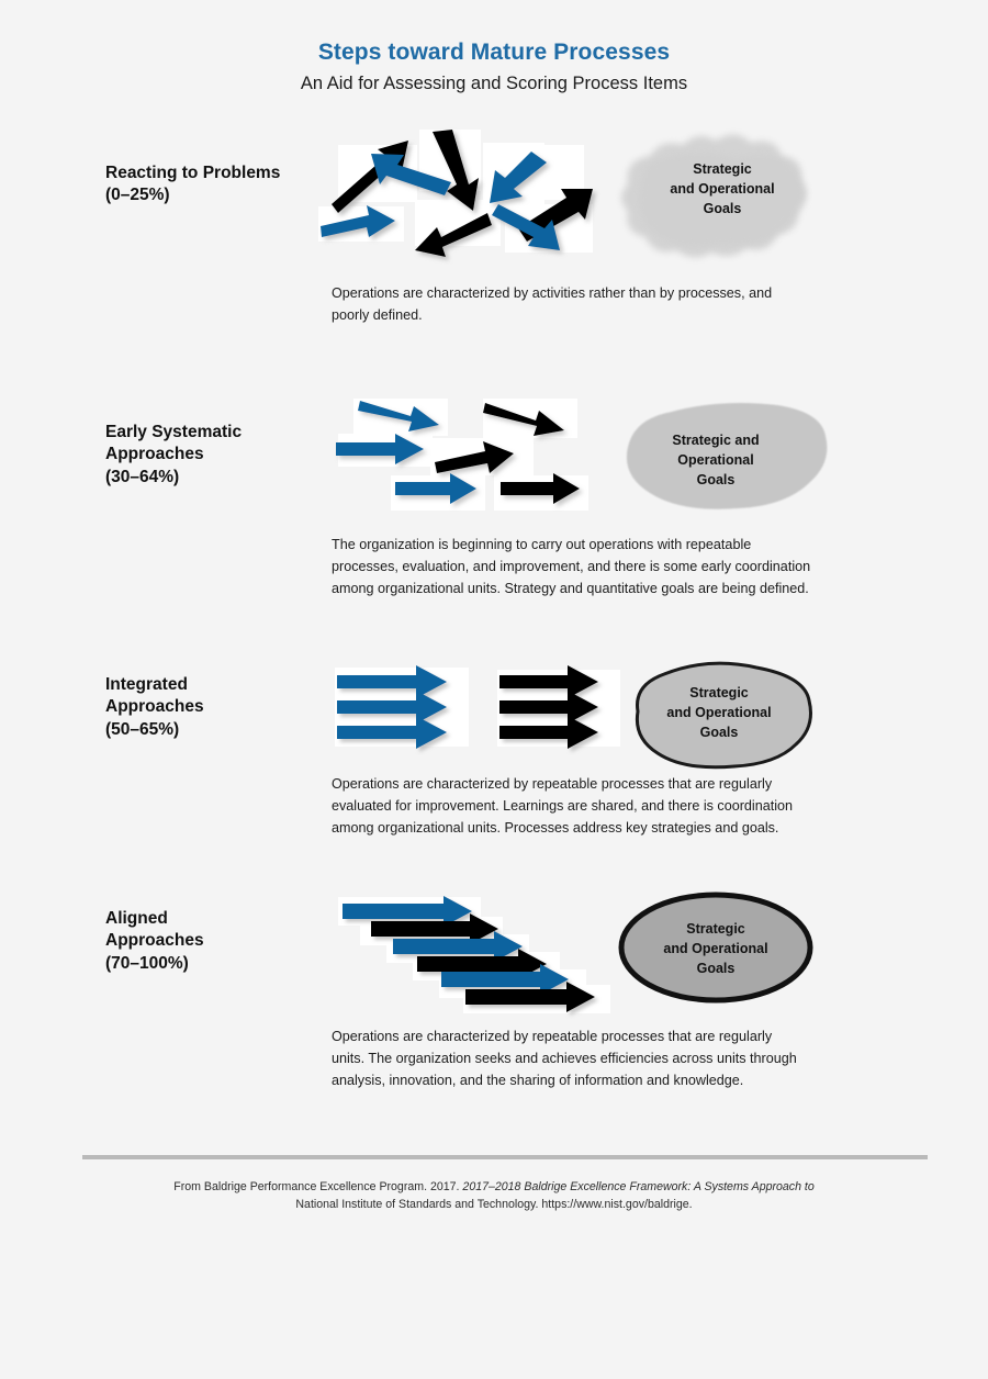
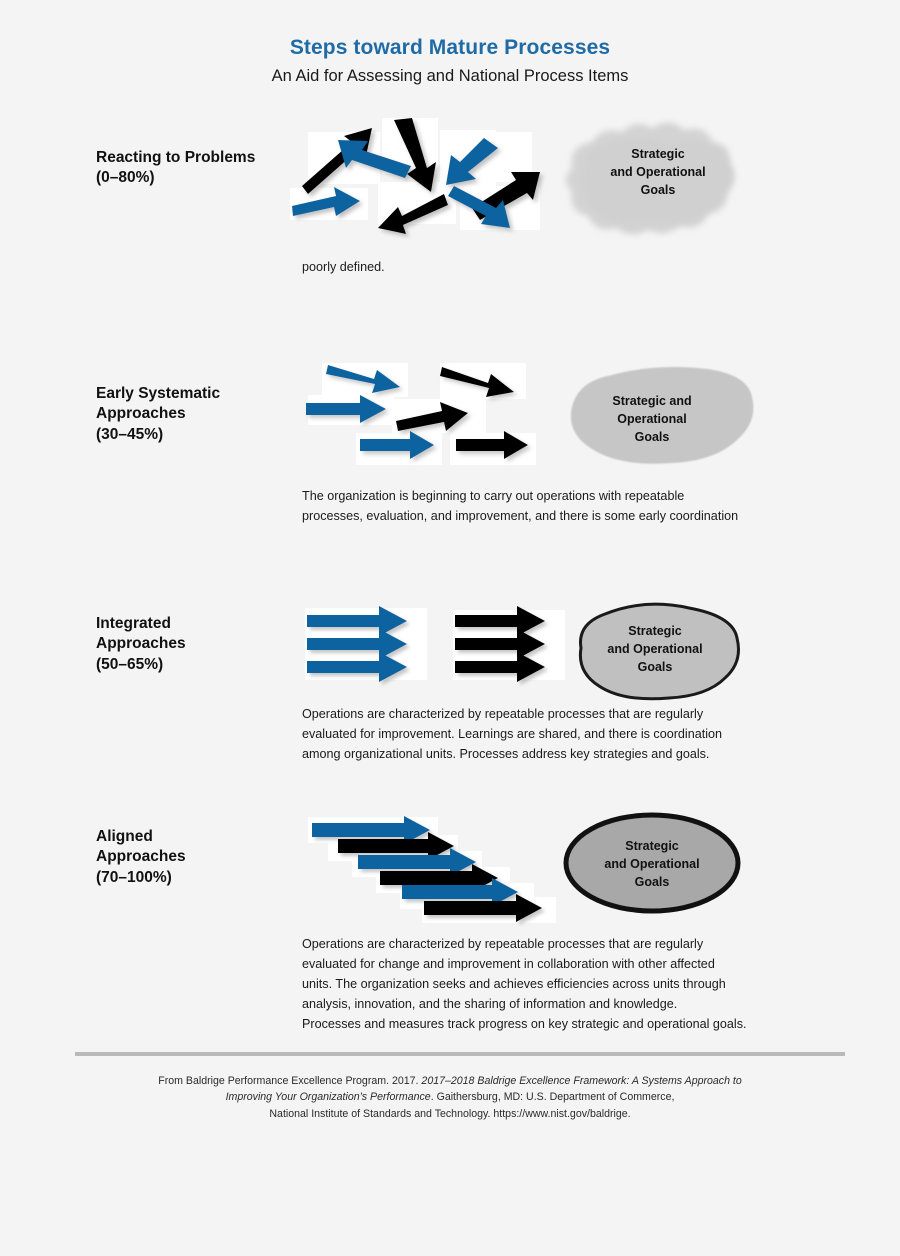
  Steps toward Mature Processes
- An Aid for Assessing and Scoring Process Items
+ An Aid for Assessing and National Process Items
  Reacting to Problems
- (0–25%)
+ (0–80%)
  Strategic
  and Operational
  Goals
- Operations are characterized by activities rather than by processes, and
  poorly defined.
  Early Systematic
  Approaches
- (30–64%)
+ (30–45%)
  Strategic and
  Operational
  Goals
  The organization is beginning to carry out operations with repeatable
  processes, evaluation, and improvement, and there is some early coordination
- among organizational units. Strategy and quantitative goals are being defined.
  Integrated
  Approaches
  (50–65%)
  Strategic
  and Operational
  Goals
  Operations are characterized by repeatable processes that are regularly
  evaluated for improvement. Learnings are shared, and there is coordination
  among organizational units. Processes address key strategies and goals.
  Aligned
  Approaches
  (70–100%)
  Strategic
  and Operational
  Goals
  Operations are characterized by repeatable processes that are regularly
+ evaluated for change and improvement in collaboration with other affected
  units. The organization seeks and achieves efficiencies across units through
  analysis, innovation, and the sharing of information and knowledge.
+ Processes and measures track progress on key strategic and operational goals.
  From Baldrige Performance Excellence Program. 2017. 2017–2018 Baldrige Excellence Framework: A Systems Approach to
+ Improving Your Organization’s Performance. Gaithersburg, MD: U.S. Department of Commerce,
  National Institute of Standards and Technology. https://www.nist.gov/baldrige.
